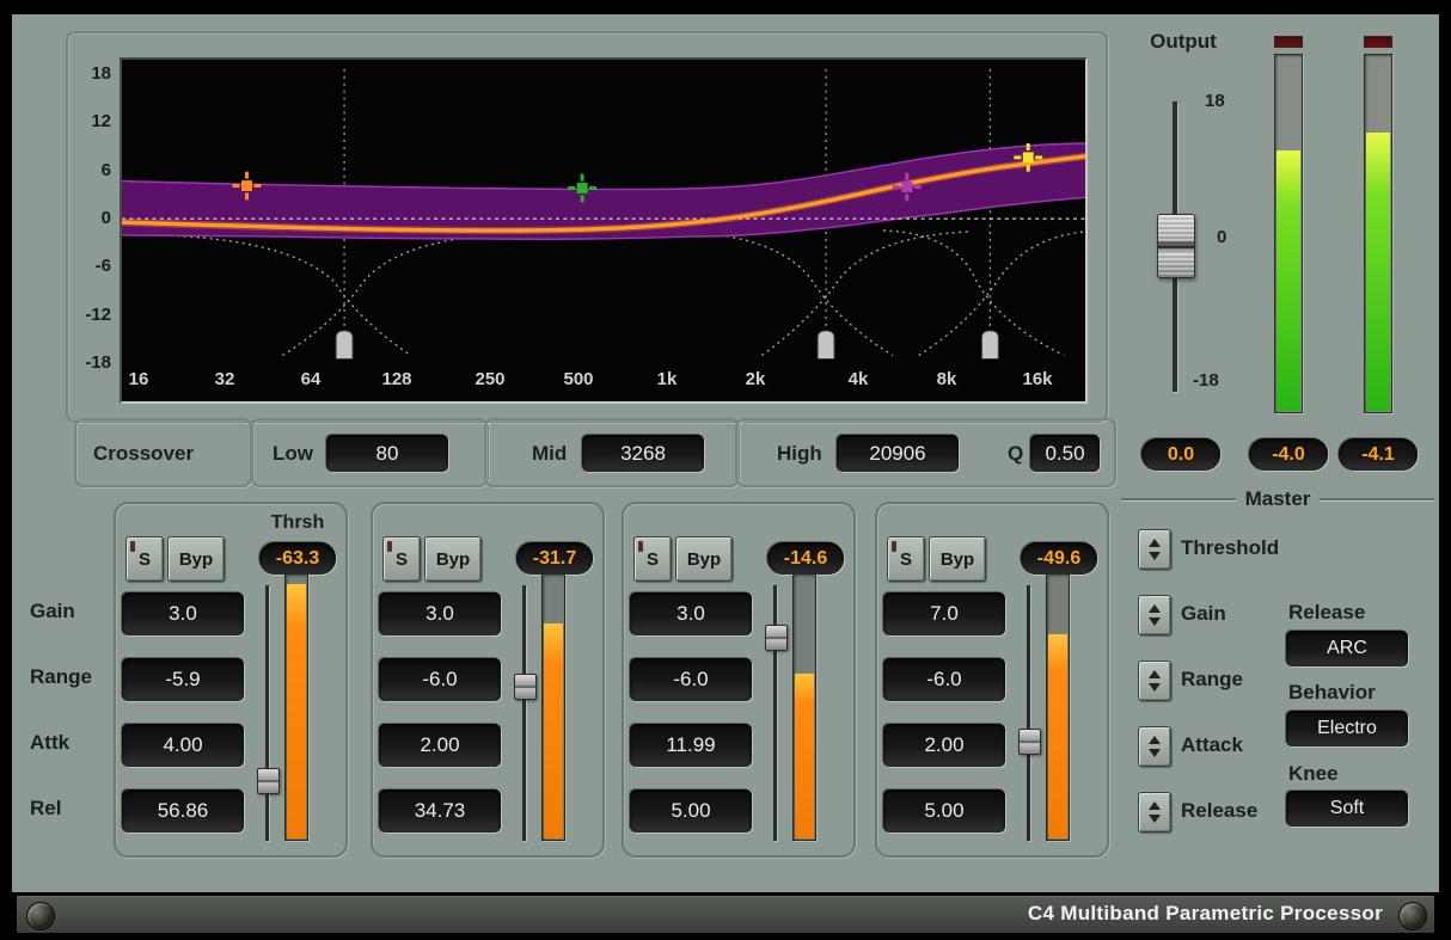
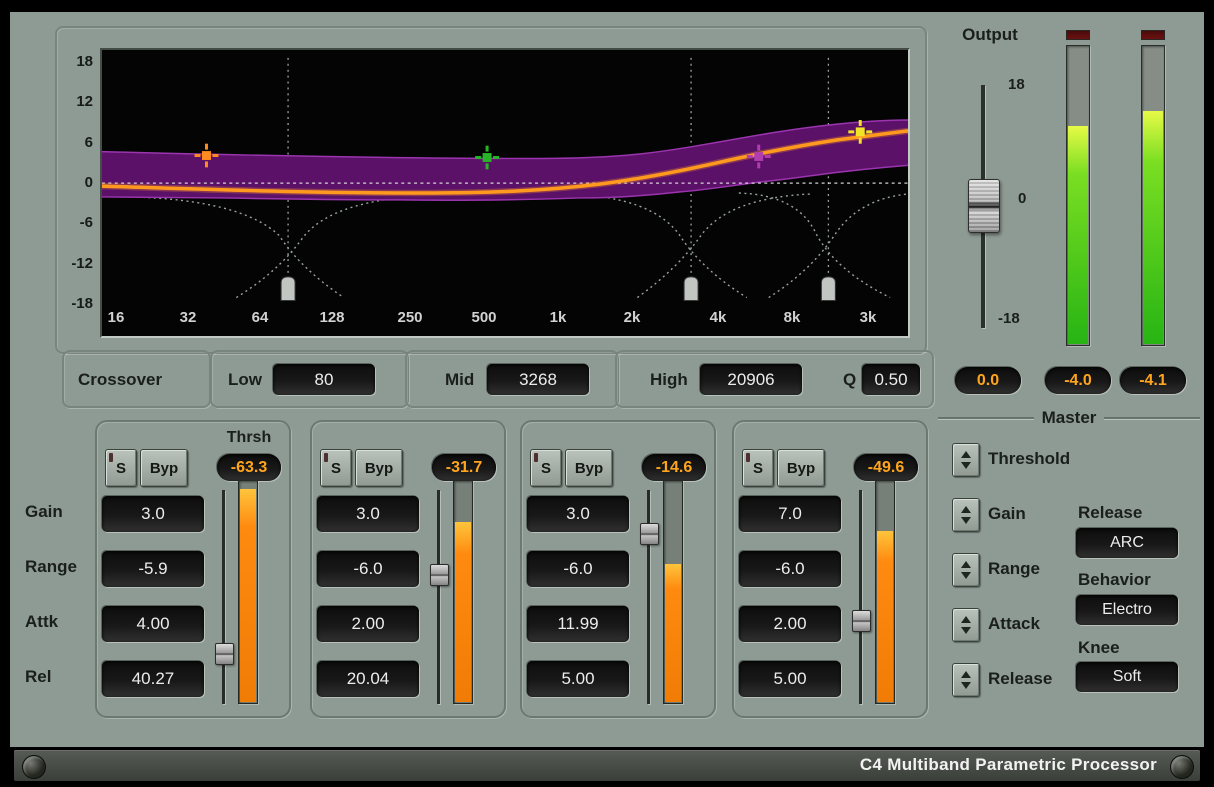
  18
  12
  6
  0
  -6
  -12
  -18
  16
  32
  64
  128
  250
  500
  1k
  2k
  4k
  8k
- 16k
+ 3k
  Output
  18
  0
  -18
  0.0
  -4.0
  -4.1
  Crossover
  Low
  80
  Mid
  3268
  High
  20906
  Q
  0.50
  Gain
  Range
  Attk
  Rel
  S
  Byp
  Thrsh
  -63.3
  3.0
  -5.9
  4.00
- 56.86
+ 40.27
  S
  Byp
  -31.7
  3.0
  -6.0
  2.00
- 34.73
+ 20.04
  S
  Byp
  -14.6
  3.0
  -6.0
  11.99
  5.00
  S
  Byp
  -49.6
  7.0
  -6.0
  2.00
  5.00
  Master
  Threshold
  Gain
  Range
  Attack
  Release
  Release
  ARC
  Behavior
  Electro
  Knee
  Soft
  C4 Multiband Parametric Processor
